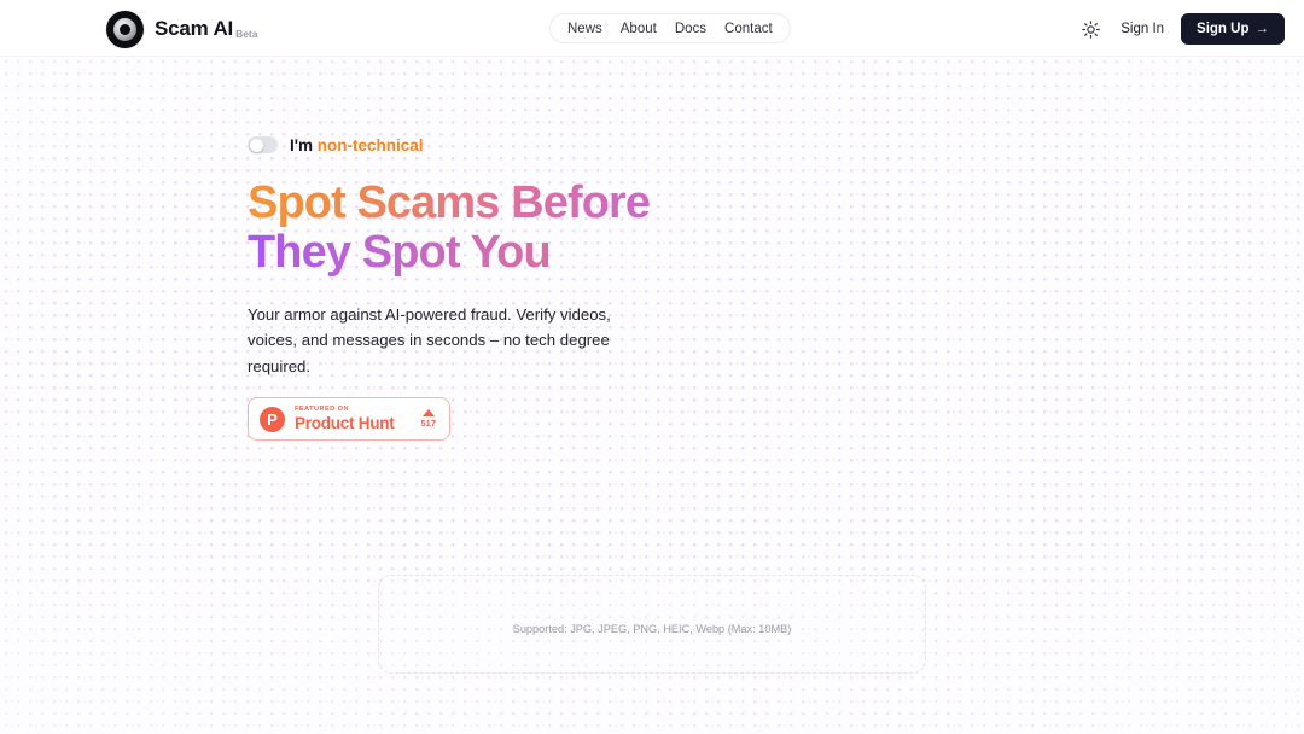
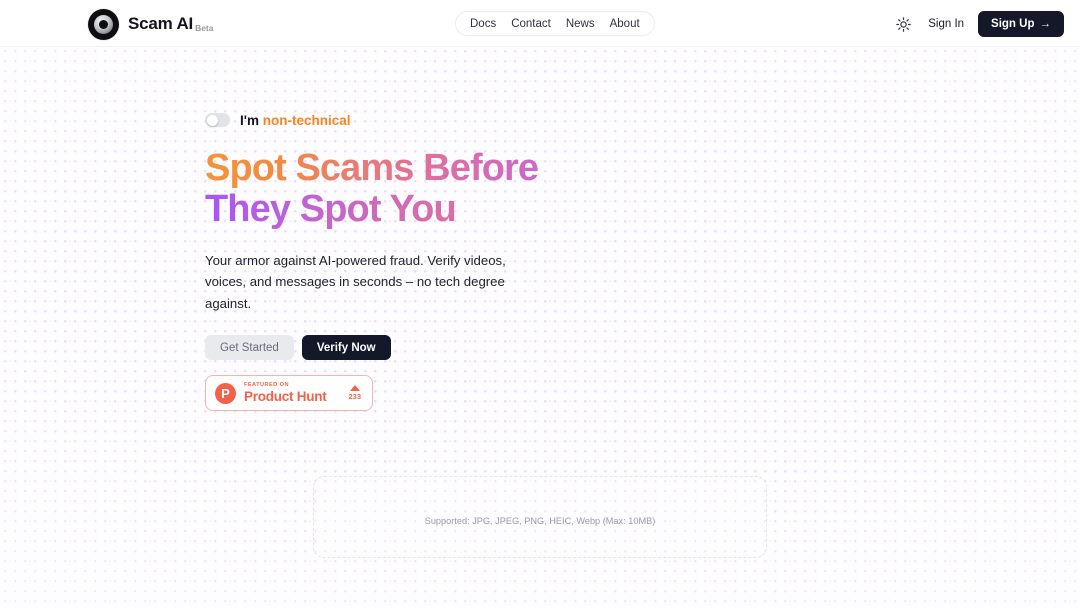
  Scam AI Beta
- News
+ Docs
- About
+ Contact
- Docs
+ News
- Contact
+ About
  Sign In
  Sign Up
  →
  I'm non-technical
  Spot Scams Before
  They Spot You
- Your armor against AI-powered fraud. Verify videos, voices, and messages in seconds – no tech degree required.
+ Your armor against AI-powered fraud. Verify videos, voices, and messages in seconds – no tech degree against.
+ Get Started
+ Verify Now
  P
  Product Hunt
- 517
+ 233
  Supported: JPG, JPEG, PNG, HEIC, Webp (Max: 10MB)
